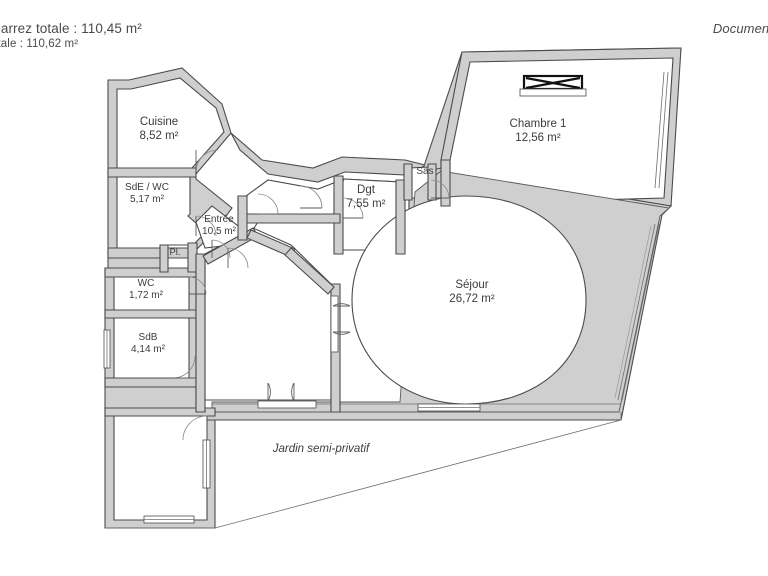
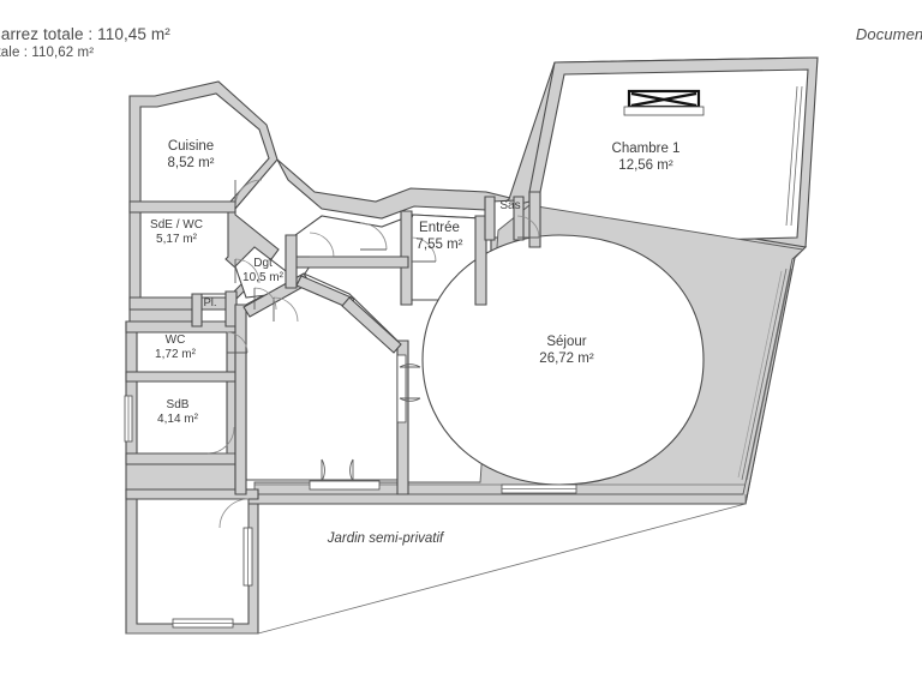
  arrez totale : 110,45 m²
  ale : 110,62 m²
  Documen
  Cuisine
  8,52 m²
  SdE / WC
  5,17 m²
- Entrée
+ Dgt
  10,5 m²
  Pl.
  WC
  1,72 m²
  SdB
  4,14 m²
- Dgt
+ Entrée
  7,55 m²
  Sas
  Séjour
  26,72 m²
  Chambre 1
  12,56 m²
  Jardin semi-privatif
